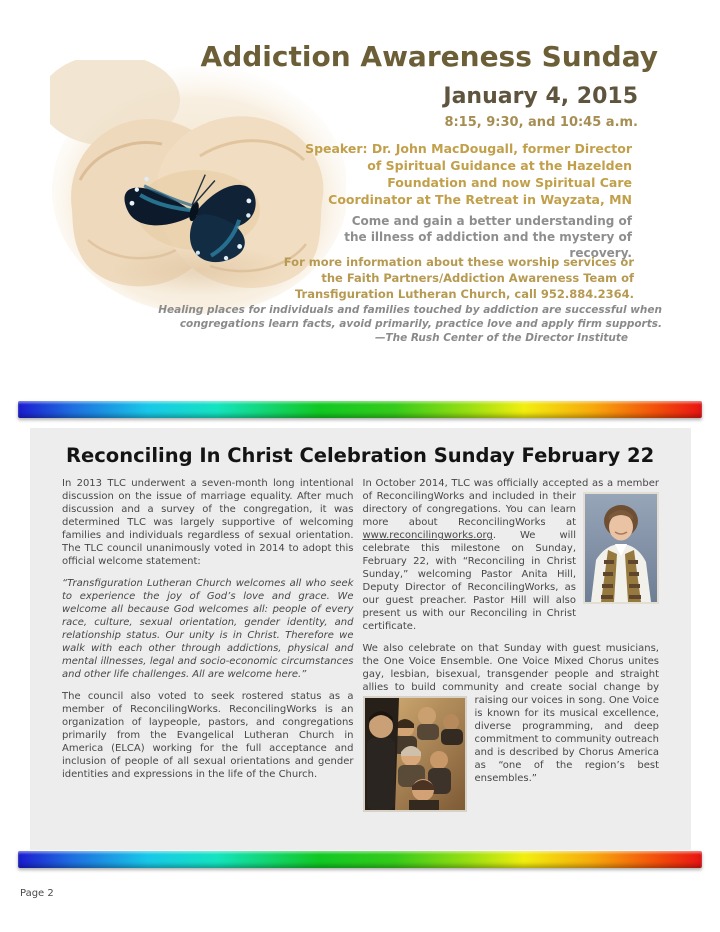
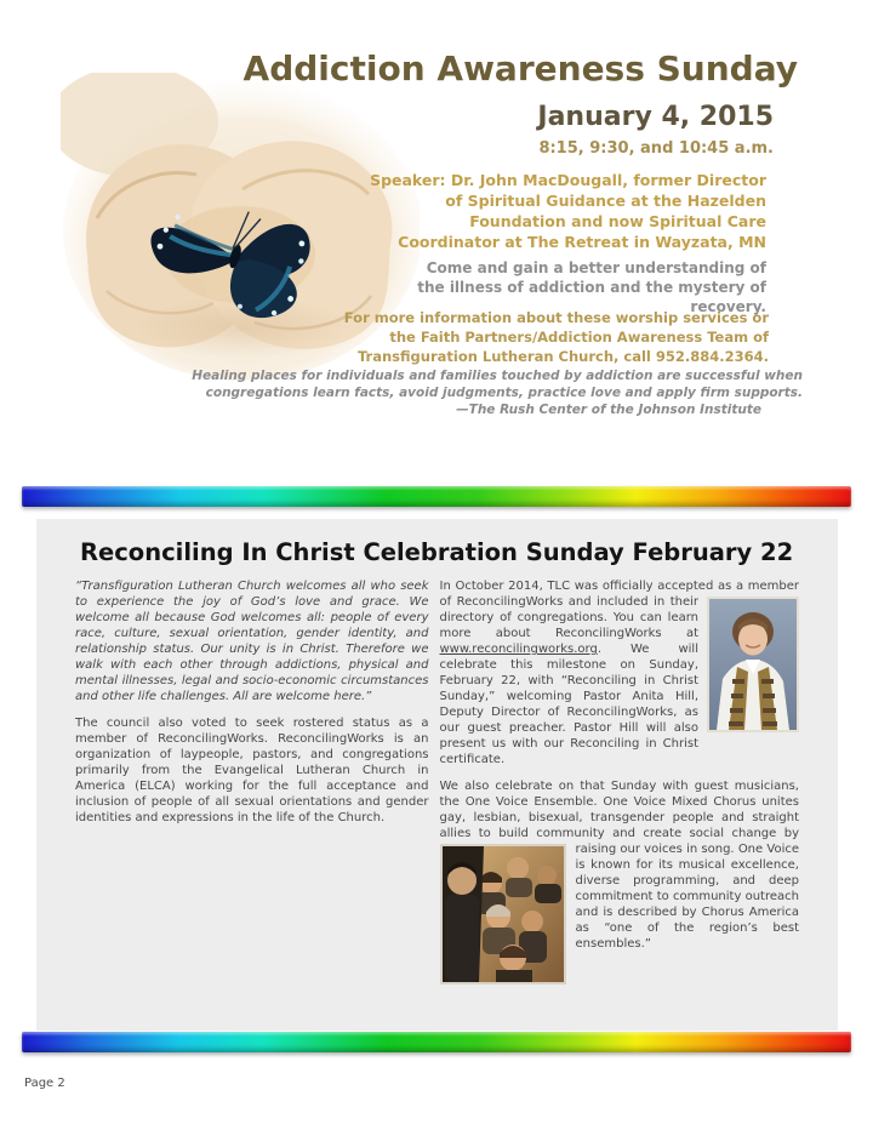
  Addiction Awareness Sunday
  January 4, 2015
  8:15, 9:30, and 10:45 a.m.
  Speaker: Dr. John MacDougall, former Director of Spiritual Guidance at the Hazelden Foundation and now Spiritual Care Coordinator at The Retreat in Wayzata, MN
  Come and gain a better understanding of the illness of addiction and the mystery of recovery.
  For more information about these worship services or the Faith Partners/Addiction Awareness Team of Transfiguration Lutheran Church, call 952.884.2364.
- Healing places for individuals and families touched by addiction are successful when congregations learn facts, avoid primarily, practice love and apply firm supports.
+ Healing places for individuals and families touched by addiction are successful when congregations learn facts, avoid judgments, practice love and apply firm supports.
- —The Rush Center of the Director Institute
+ —The Rush Center of the Johnson Institute
  Reconciling In Christ Celebration Sunday February 22
- In 2013 TLC underwent a seven-month long intentional discussion on the issue of marriage equality. After much discussion and a survey of the congregation, it was determined TLC was largely supportive of welcoming families and individuals regardless of sexual orientation. The TLC council unanimously voted in 2014 to adopt this official welcome statement:
  “Transfiguration Lutheran Church welcomes all who seek to experience the joy of God’s love and grace. We welcome all because God welcomes all: people of every race, culture, sexual orientation, gender identity, and relationship status. Our unity is in Christ. Therefore we walk with each other through addictions, physical and mental illnesses, legal and socio-economic circumstances and other life challenges. All are welcome here.”
  The council also voted to seek rostered status as a member of ReconcilingWorks. ReconcilingWorks is an organization of laypeople, pastors, and congregations primarily from the Evangelical Lutheran Church in America (ELCA) working for the full acceptance and inclusion of people of all sexual orientations and gender identities and expressions in the life of the Church.
  In October 2014, TLC was officially accepted as a member of ReconcilingWorks and included in their directory of congregations. You can learn more about ReconcilingWorks at www.reconcilingworks.org. We will celebrate this milestone on Sunday, February 22, with “Reconciling in Christ Sunday,” welcoming Pastor Anita Hill, Deputy Director of ReconcilingWorks, as our guest preacher. Pastor Hill will also present us with our Reconciling in Christ certificate.
  We also celebrate on that Sunday with guest musicians, the One Voice Ensemble. One Voice Mixed Chorus unites gay, lesbian, bisexual, transgender people and straight allies to build community and create social change by raising our voices in song. One Voice is known for its musical excellence, diverse programming, and deep commitment to community outreach and is described by Chorus America as “one of the region’s best ensembles.”
  Page 2
